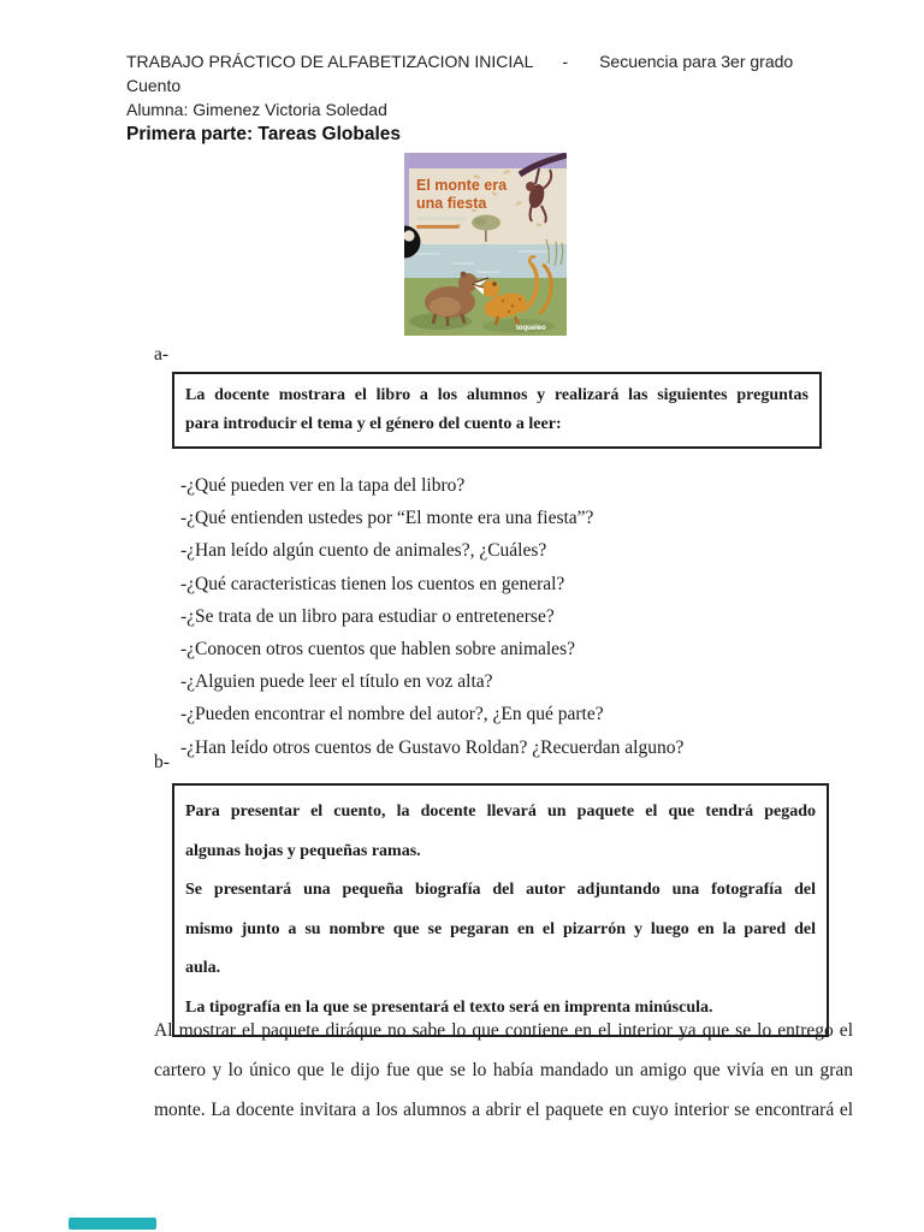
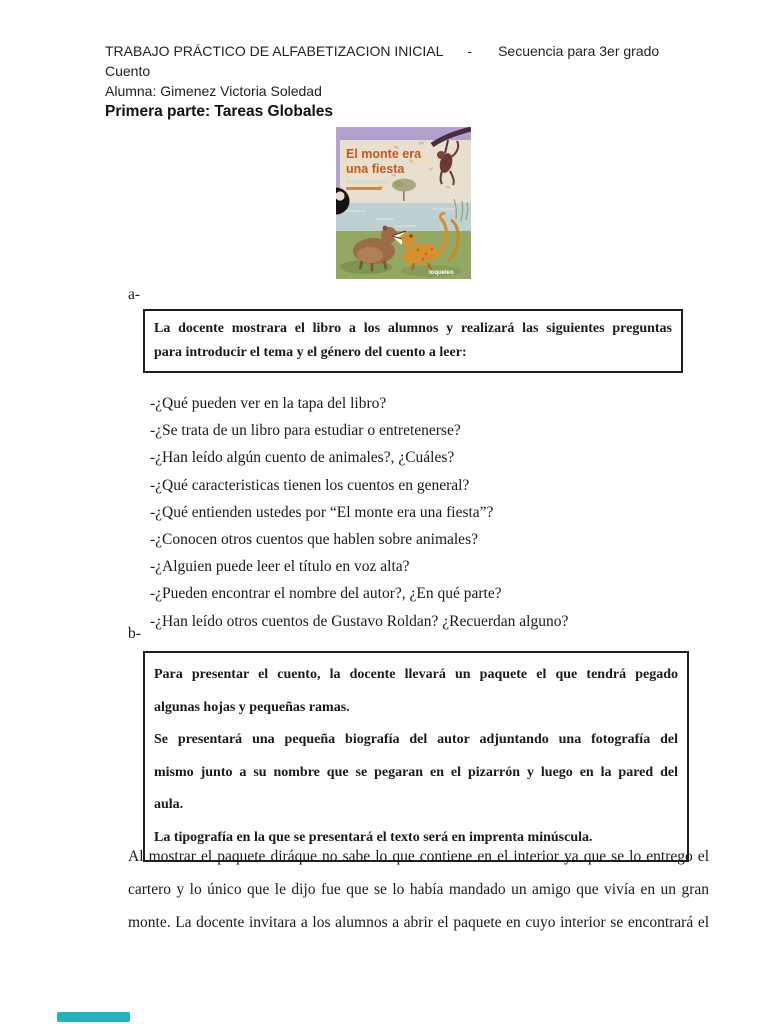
  TRABAJO PRÁCTICO DE ALFABETIZACION INICIAL - Secuencia para 3er grado
  Cuento
  Alumna: Gimenez Victoria Soledad
  Primera parte: Tareas Globales
  El monte era
  una fiesta
  a-
  La docente mostrara el libro a los alumnos y realizará las siguientes preguntas
  para introducir el tema y el género del cuento a leer:
  -¿Qué pueden ver en la tapa del libro?
- -¿Qué entienden ustedes por “El monte era una fiesta”?
+ -¿Se trata de un libro para estudiar o entretenerse?
  -¿Han leído algún cuento de animales?, ¿Cuáles?
  -¿Qué caracteristicas tienen los cuentos en general?
- -¿Se trata de un libro para estudiar o entretenerse?
+ -¿Qué entienden ustedes por “El monte era una fiesta”?
  -¿Conocen otros cuentos que hablen sobre animales?
  -¿Alguien puede leer el título en voz alta?
  -¿Pueden encontrar el nombre del autor?, ¿En qué parte?
  -¿Han leído otros cuentos de Gustavo Roldan? ¿Recuerdan alguno?
  b-
  Para presentar el cuento, la docente llevará un paquete el que tendrá pegado
  algunas hojas y pequeñas ramas.
  Se presentará una pequeña biografía del autor adjuntando una fotografía del
  mismo junto a su nombre que se pegaran en el pizarrón y luego en la pared del
  aula.
  La tipografía en la que se presentará el texto será en imprenta minúscula.
  Al mostrar el paquete diráque no sabe lo que contiene en el interior ya que se lo entrego el
  cartero y lo único que le dijo fue que se lo había mandado un amigo que vivía en un gran
  monte. La docente invitara a los alumnos a abrir el paquete en cuyo interior se encontrará el
